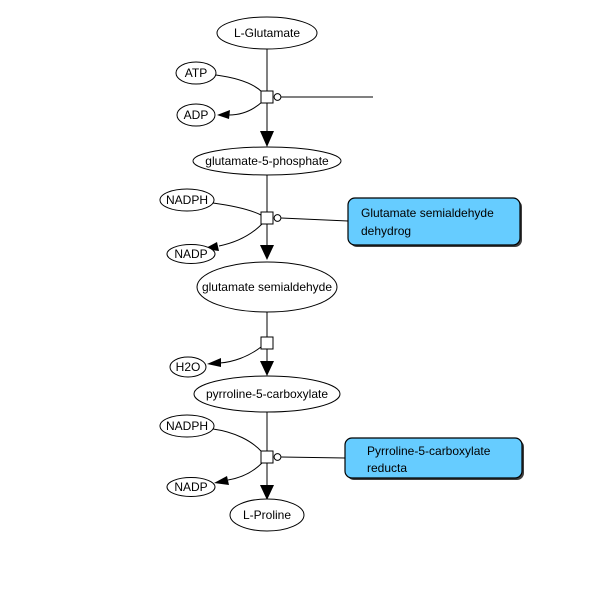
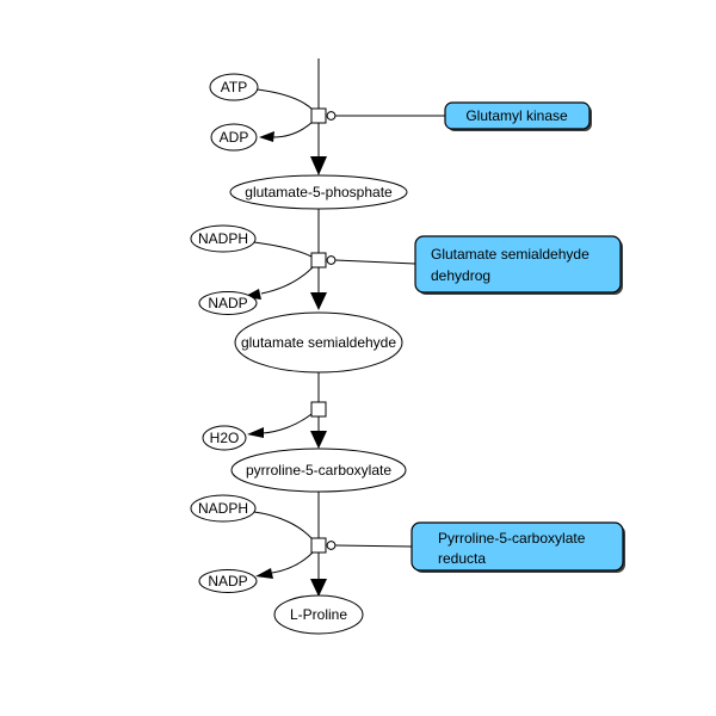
- L-Glutamate
  ATP
  ADP
  glutamate-5-phosphate
  NADPH
  NADP
  glutamate semialdehyde
  H2O
  pyrroline-5-carboxylate
  NADPH
  NADP
  L-Proline
+ Glutamyl kinase
  Glutamate semialdehyde
  dehydrog
  Pyrroline-5-carboxylate
  reducta
